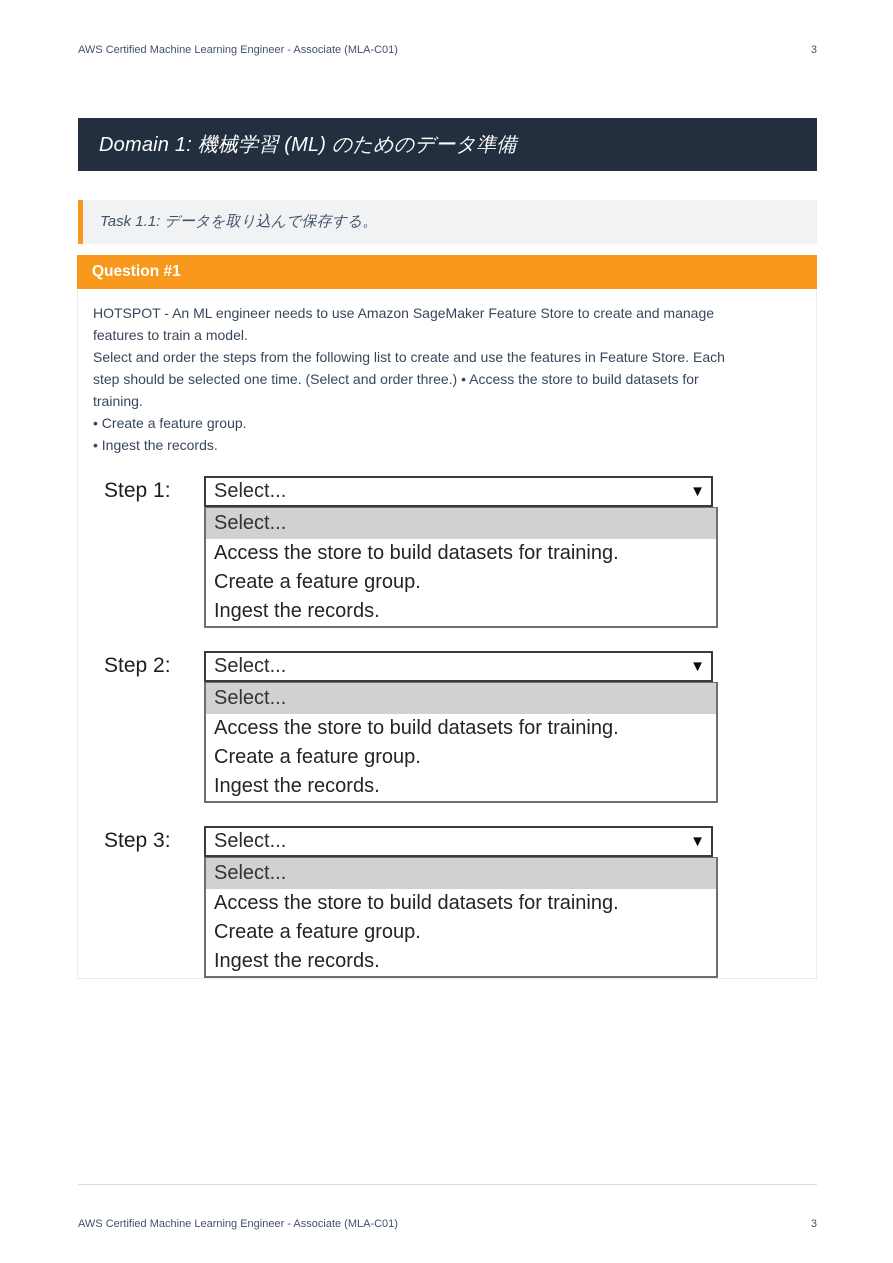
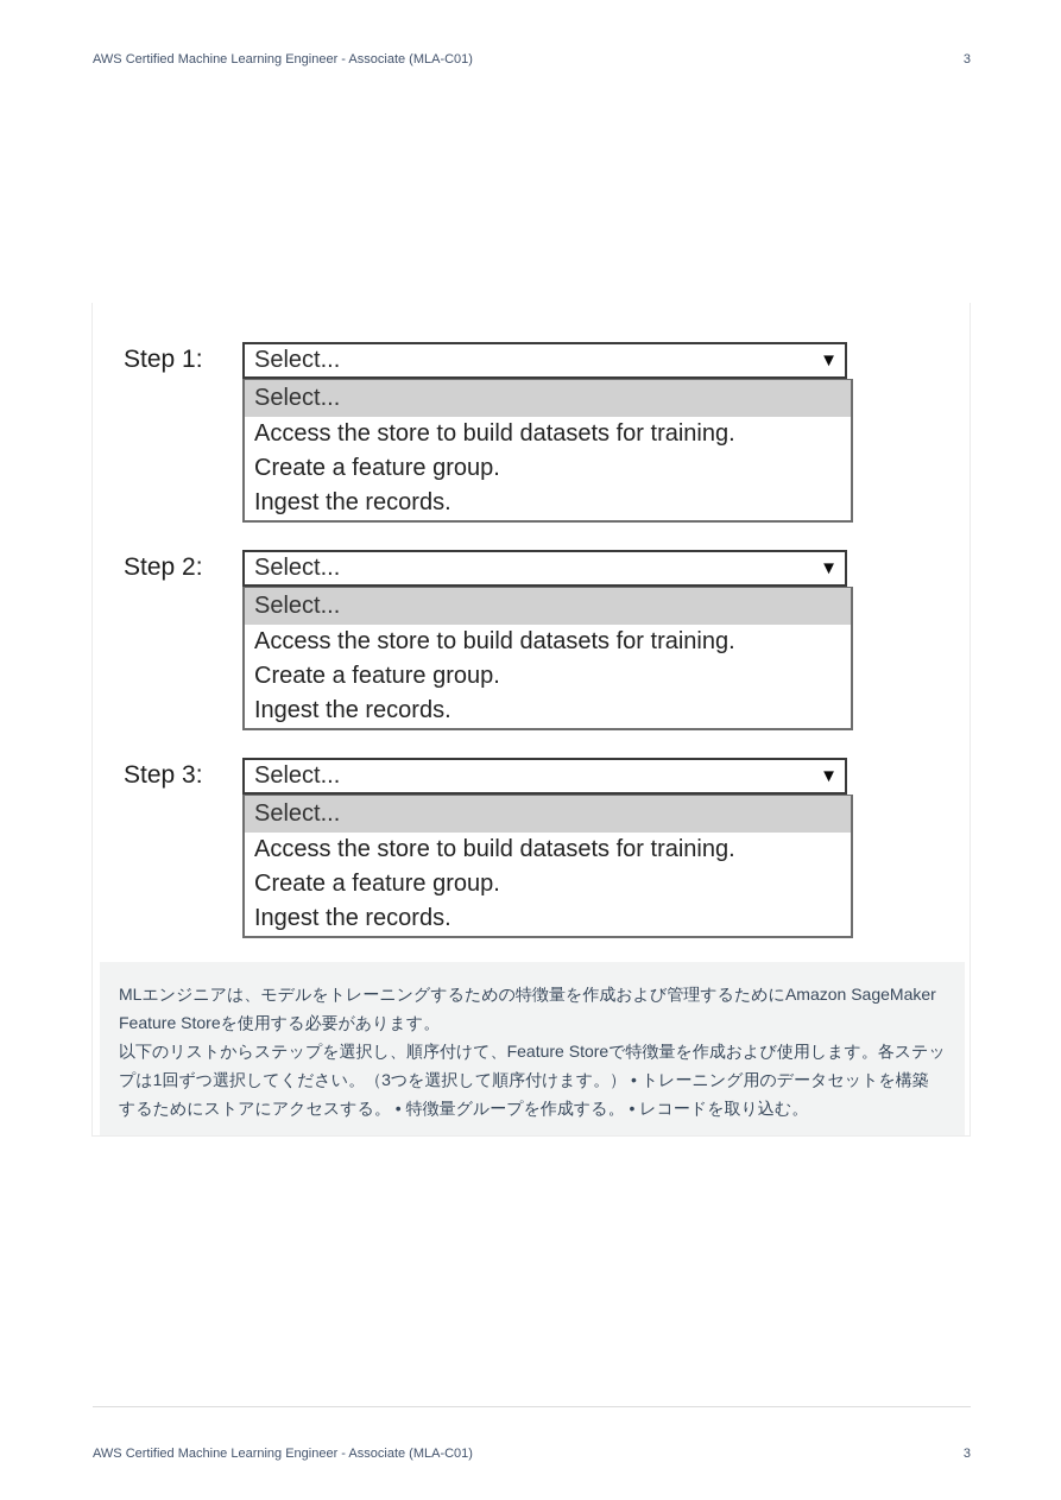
  AWS Certified Machine Learning Engineer - Associate (MLA-C01)
  3
- Domain 1: 機械学習 (ML) のためのデータ準備
- Task 1.1: データを取り込んで保存する。
- Question #1
- HOTSPOT - An ML engineer needs to use Amazon SageMaker Feature Store to create and manage
- features to train a model.
- Select and order the steps from the following list to create and use the features in Feature Store. Each
- step should be selected one time. (Select and order three.) • Access the store to build datasets for
- training.
- • Create a feature group.
- • Ingest the records.
  Step 1:
  Select...
  ▼
  Select...
  Access the store to build datasets for training.
  Create a feature group.
  Ingest the records.
  Step 2:
  Select...
  ▼
  Select...
  Access the store to build datasets for training.
  Create a feature group.
  Ingest the records.
  Step 3:
  Select...
  ▼
  Select...
  Access the store to build datasets for training.
  Create a feature group.
  Ingest the records.
+ MLエンジニアは、モデルをトレーニングするための特徴量を作成および管理するためにAmazon SageMaker Feature Storeを使用する必要があります。
+ 以下のリストからステップを選択し、順序付けて、Feature Storeで特徴量を作成および使用します。各ステップは1回ずつ選択してください。（3つを選択して順序付けます。） • トレーニング用のデータセットを構築するためにストアにアクセスする。 • 特徴量グループを作成する。 • レコードを取り込む。
  AWS Certified Machine Learning Engineer - Associate (MLA-C01)
  3
